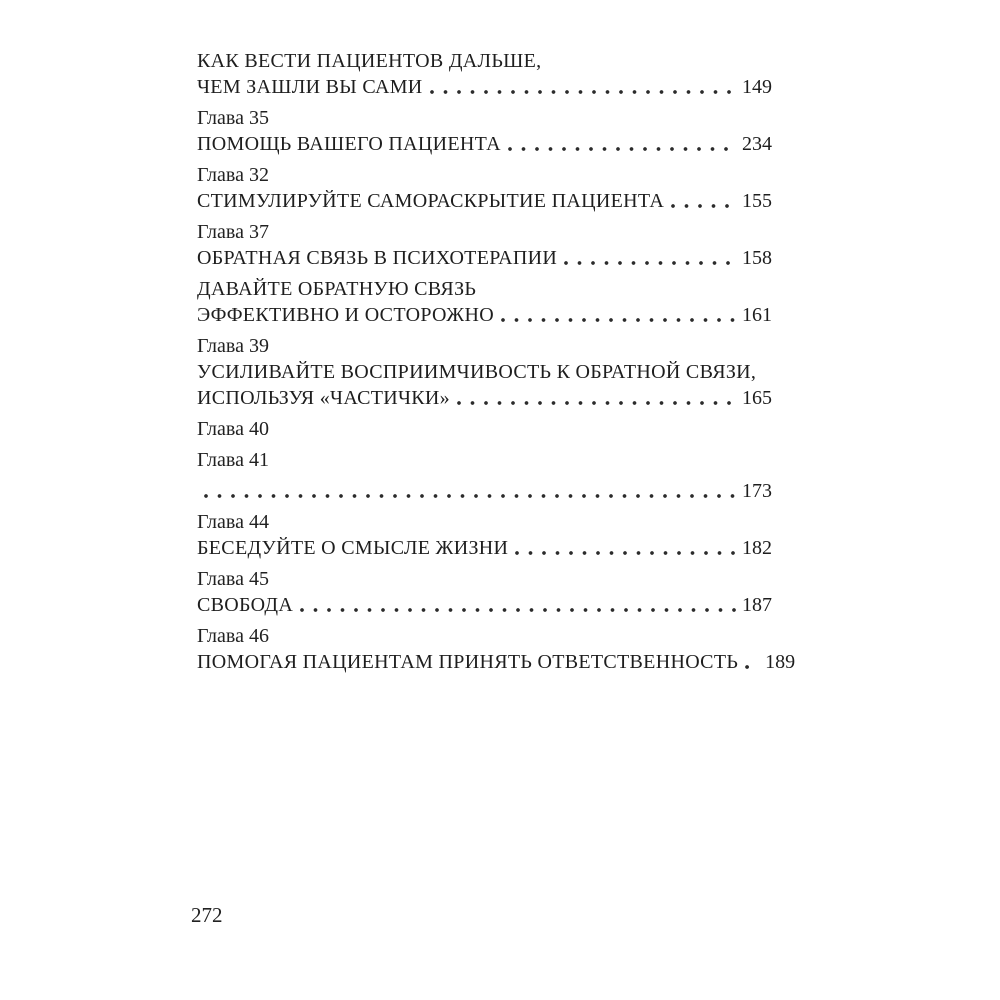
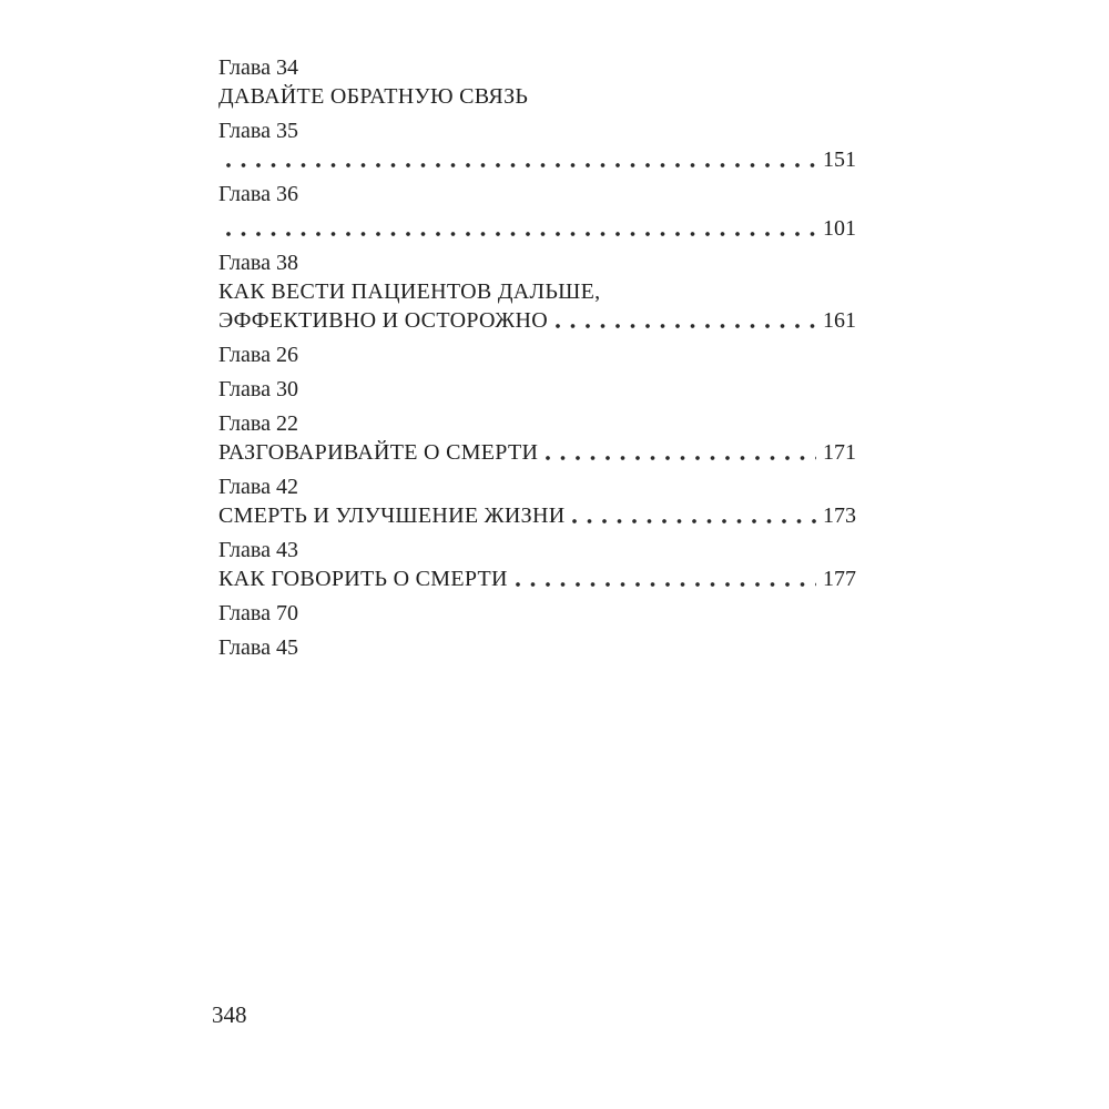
+ Глава 34
- КАК ВЕСТИ ПАЦИЕНТОВ ДАЛЬШЕ,
+ ДАВАЙТЕ ОБРАТНУЮ СВЯЗЬ
- ЧЕМ ЗАШЛИ ВЫ САМИ
- 149
  Глава 35
- ПОМОЩЬ ВАШЕГО ПАЦИЕНТА
- 234
+ 151
- Глава 32
+ Глава 36
- СТИМУЛИРУЙТЕ САМОРАСКРЫТИЕ ПАЦИЕНТА
- 155
- Глава 37
- ОБРАТНАЯ СВЯЗЬ В ПСИХОТЕРАПИИ
- 158
+ 101
+ Глава 38
- ДАВАЙТЕ ОБРАТНУЮ СВЯЗЬ
+ КАК ВЕСТИ ПАЦИЕНТОВ ДАЛЬШЕ,
  ЭФФЕКТИВНО И ОСТОРОЖНО
  161
- Глава 39
+ Глава 26
- УСИЛИВАЙТЕ ВОСПРИИМЧИВОСТЬ К ОБРАТНОЙ СВЯЗИ,
- ИСПОЛЬЗУЯ «ЧАСТИЧКИ»
- 165
- Глава 40
+ Глава 30
- Глава 41
+ Глава 22
+ РАЗГОВАРИВАЙТЕ О СМЕРТИ
+ 171
+ Глава 42
+ СМЕРТЬ И УЛУЧШЕНИЕ ЖИЗНИ
  173
+ Глава 43
+ КАК ГОВОРИТЬ О СМЕРТИ
+ 177
- Глава 44
+ Глава 70
- БЕСЕДУЙТЕ О СМЫСЛЕ ЖИЗНИ
- 182
  Глава 45
- СВОБОДА
- 187
- Глава 46
- ПОМОГАЯ ПАЦИЕНТАМ ПРИНЯТЬ ОТВЕТСТВЕННОСТЬ
- 189
- 272
+ 348
